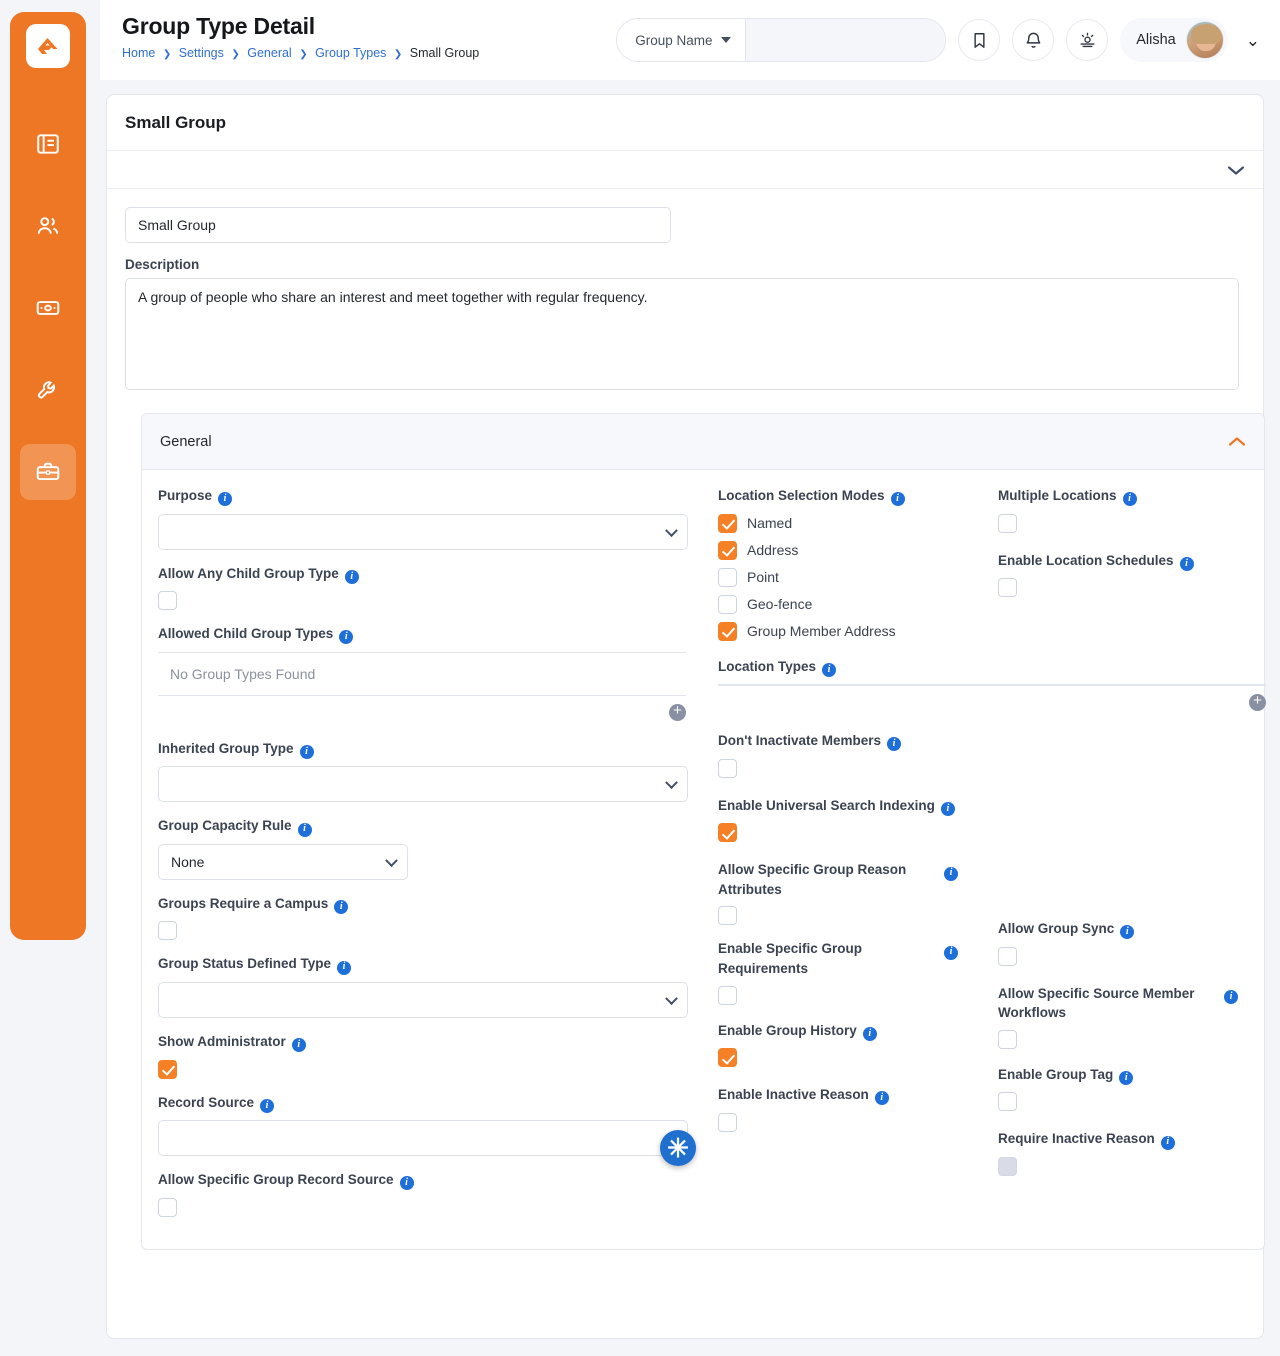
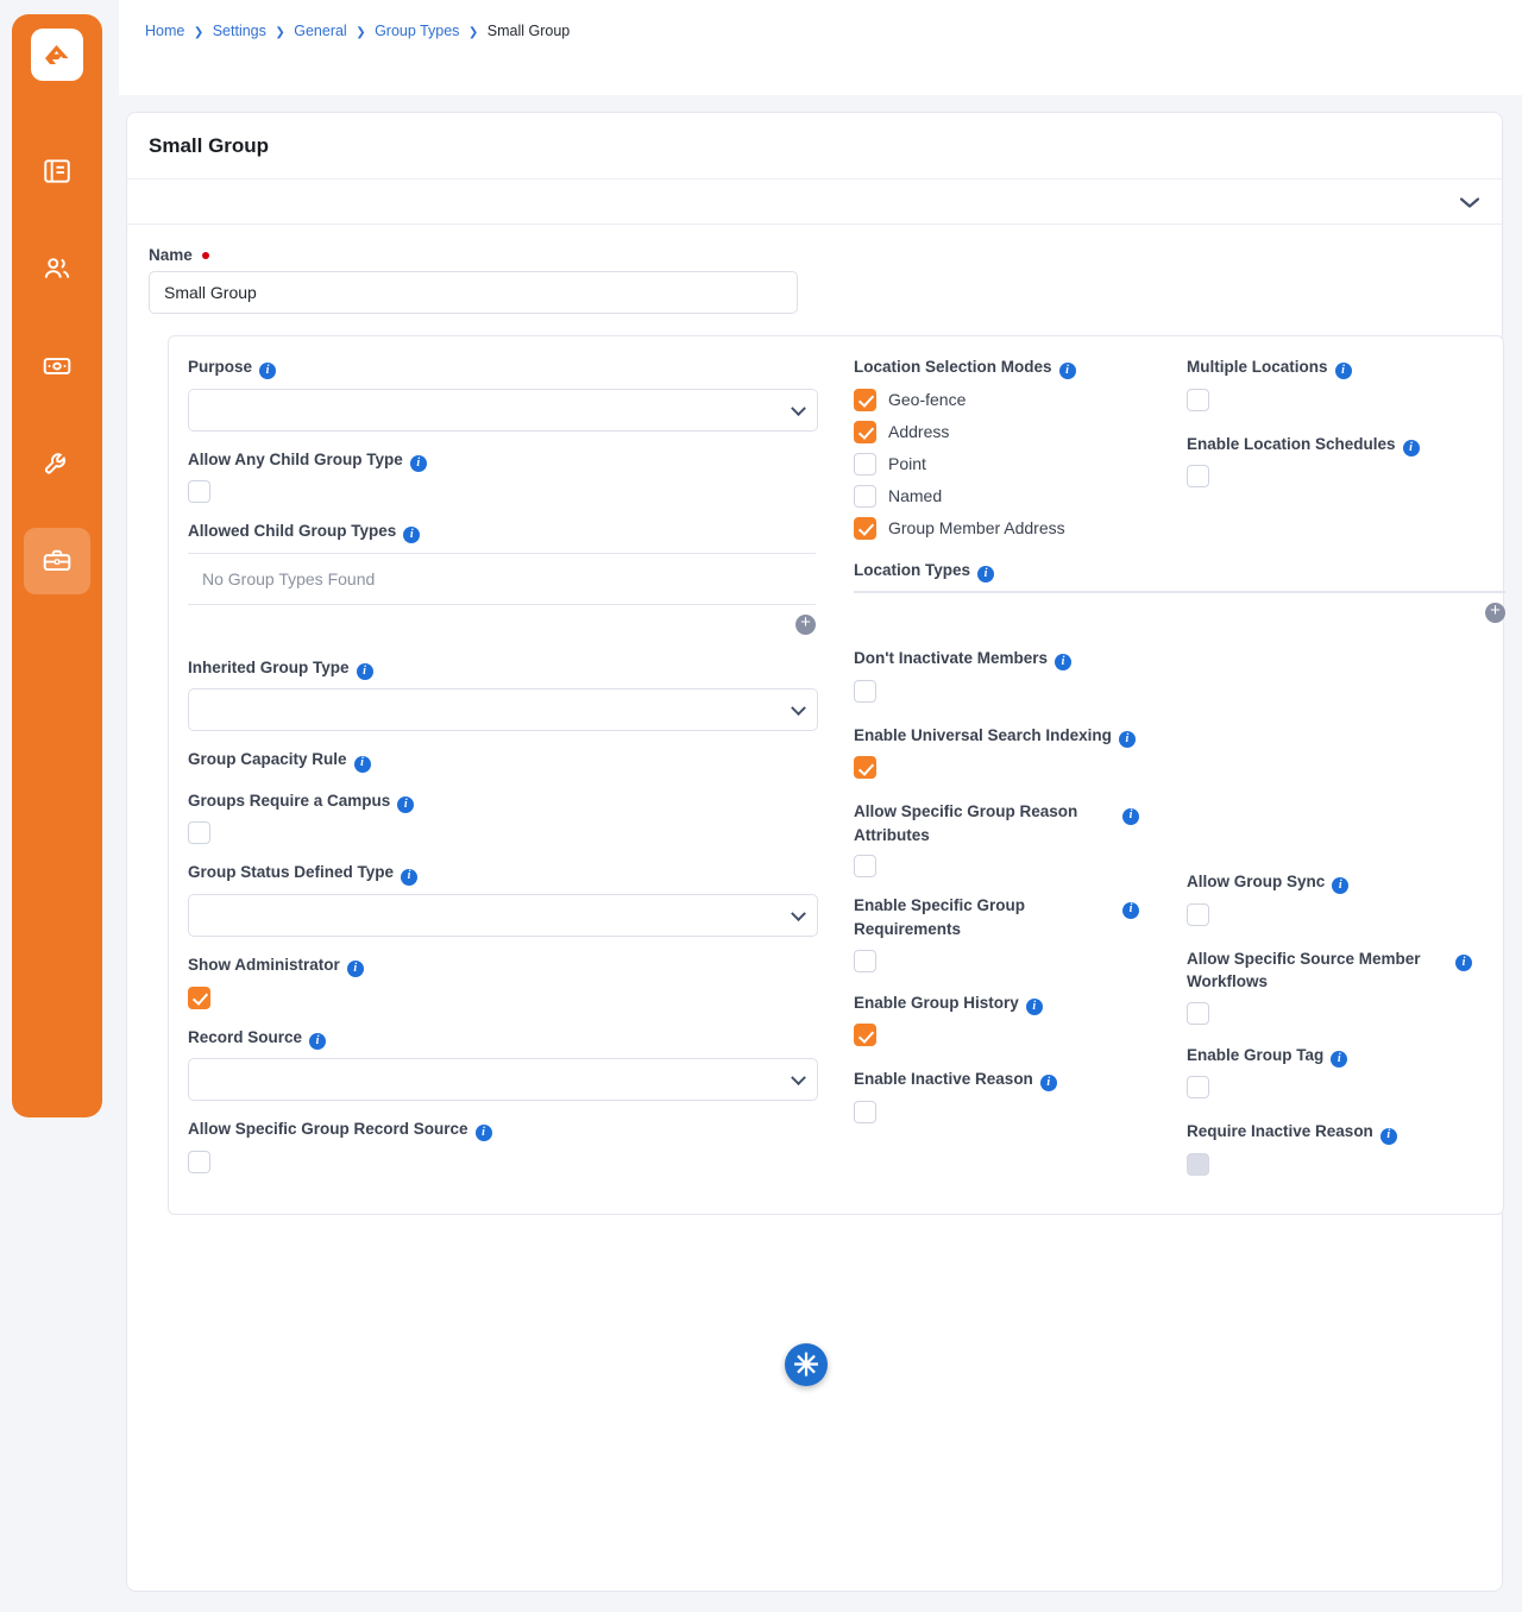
- Group Type Detail
  Home ❯ Settings ❯ General ❯ Group Types ❯ Small Group
- Group Name
- Alisha
- ⌄
  Small Group
+ Name
  Small Group
- Description
- A group of people who share an interest and meet together with regular frequency.
- General
  Purpose
  i
  Allow Any Child Group Type
  i
  Allowed Child Group Types
  i
  No Group Types Found
  +
  Inherited Group Type
  i
  Group Capacity Rule
  i
- None
  Groups Require a Campus
  i
  Group Status Defined Type
  i
  Show Administrator
  i
  Record Source
  i
  Allow Specific Group Record Source
  i
  Location Selection Modes
  i
- Named
+ Geo-fence
  Address
  Point
- Geo-fence
+ Named
  Group Member Address
  Location Types
  i
  +
  Don't Inactivate Members
  i
  Enable Universal Search Indexing
  i
  Allow Specific Group Reason Attributes
  i
  Enable Specific Group Requirements
  i
  Enable Group History
  i
  Enable Inactive Reason
  i
  Multiple Locations
  i
  Enable Location Schedules
  i
  Allow Group Sync
  i
  Allow Specific Source Member Workflows
  i
  Enable Group Tag
  i
  Require Inactive Reason
  i
  ✳
